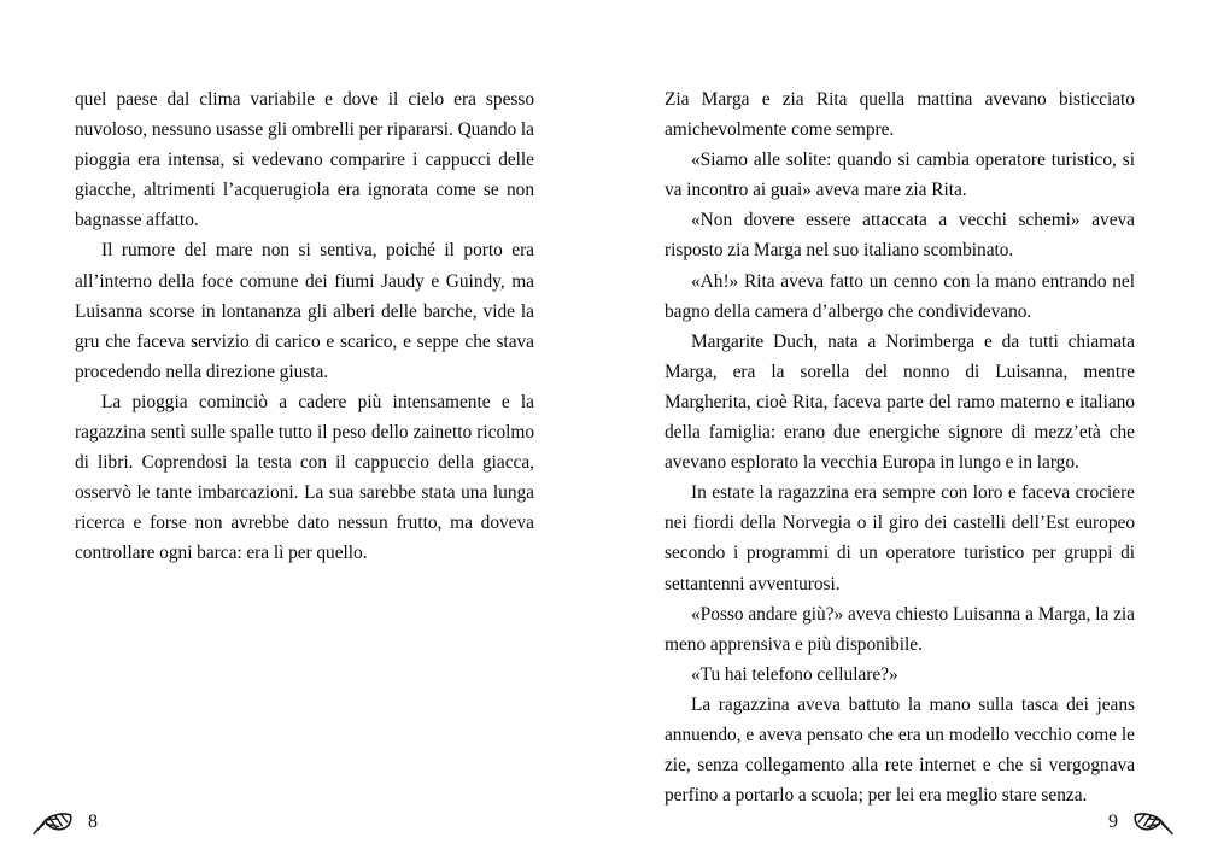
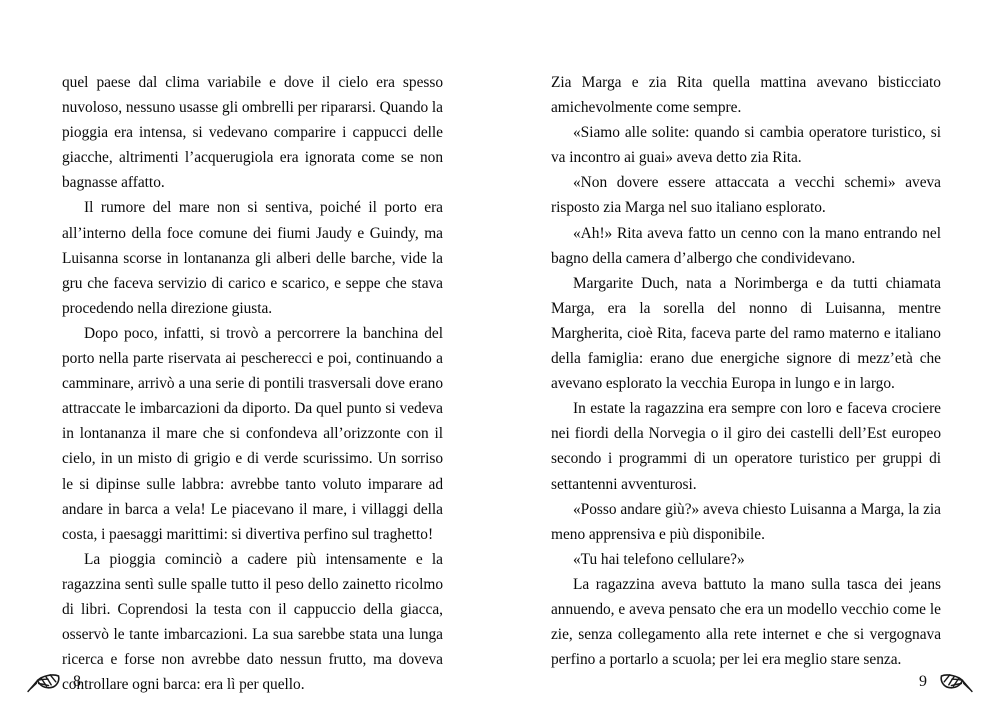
  quel paese dal clima variabile e dove il cielo era spesso nuvoloso, nessuno usasse gli ombrelli per ripararsi. Quando la pioggia era intensa, si vedevano comparire i cappucci delle giacche, altrimenti l’acquerugiola era ignorata come se non bagnasse affatto.
  Il rumore del mare non si sentiva, poiché il porto era all’interno della foce comune dei fiumi Jaudy e Guindy, ma Luisanna scorse in lontananza gli alberi delle barche, vide la gru che faceva servizio di carico e scarico, e seppe che stava procedendo nella direzione giusta.
+ Dopo poco, infatti, si trovò a percorrere la banchina del porto nella parte riservata ai pescherecci e poi, continuando a camminare, arrivò a una serie di pontili trasversali dove erano attraccate le imbarcazioni da diporto. Da quel punto si vedeva in lontananza il mare che si confondeva all’orizzonte con il cielo, in un misto di grigio e di verde scurissimo. Un sorriso le si dipinse sulle labbra: avrebbe tanto voluto imparare ad andare in barca a vela! Le piacevano il mare, i villaggi della costa, i paesaggi marittimi: si divertiva perfino sul traghetto!
  La pioggia cominciò a cadere più intensamente e la ragazzina sentì sulle spalle tutto il peso dello zainetto ricolmo di libri. Coprendosi la testa con il cappuccio della giacca, osservò le tante imbarcazioni. La sua sarebbe stata una lunga ricerca e forse non avrebbe dato nessun frutto, ma doveva controllare ogni barca: era lì per quello.
  Zia Marga e zia Rita quella mattina avevano bisticciato amichevolmente come sempre.
- «Siamo alle solite: quando si cambia operatore turistico, si va incontro ai guai» aveva mare zia Rita.
+ «Siamo alle solite: quando si cambia operatore turistico, si va incontro ai guai» aveva detto zia Rita.
- «Non dovere essere attaccata a vecchi schemi» aveva risposto zia Marga nel suo italiano scombinato.
+ «Non dovere essere attaccata a vecchi schemi» aveva risposto zia Marga nel suo italiano esplorato.
  «Ah!» Rita aveva fatto un cenno con la mano entrando nel bagno della camera d’albergo che condividevano.
  Margarite Duch, nata a Norimberga e da tutti chiamata Marga, era la sorella del nonno di Luisanna, mentre Margherita, cioè Rita, faceva parte del ramo materno e italiano della famiglia: erano due energiche signore di mezz’età che avevano esplorato la vecchia Europa in lungo e in largo.
  In estate la ragazzina era sempre con loro e faceva crociere nei fiordi della Norvegia o il giro dei castelli dell’Est europeo secondo i programmi di un operatore turistico per gruppi di settantenni avventurosi.
  «Posso andare giù?» aveva chiesto Luisanna a Marga, la zia meno apprensiva e più disponibile.
  «Tu hai telefono cellulare?»
  La ragazzina aveva battuto la mano sulla tasca dei jeans annuendo, e aveva pensato che era un modello vecchio come le zie, senza collegamento alla rete internet e che si vergognava perfino a portarlo a scuola; per lei era meglio stare senza.
  8
  9
